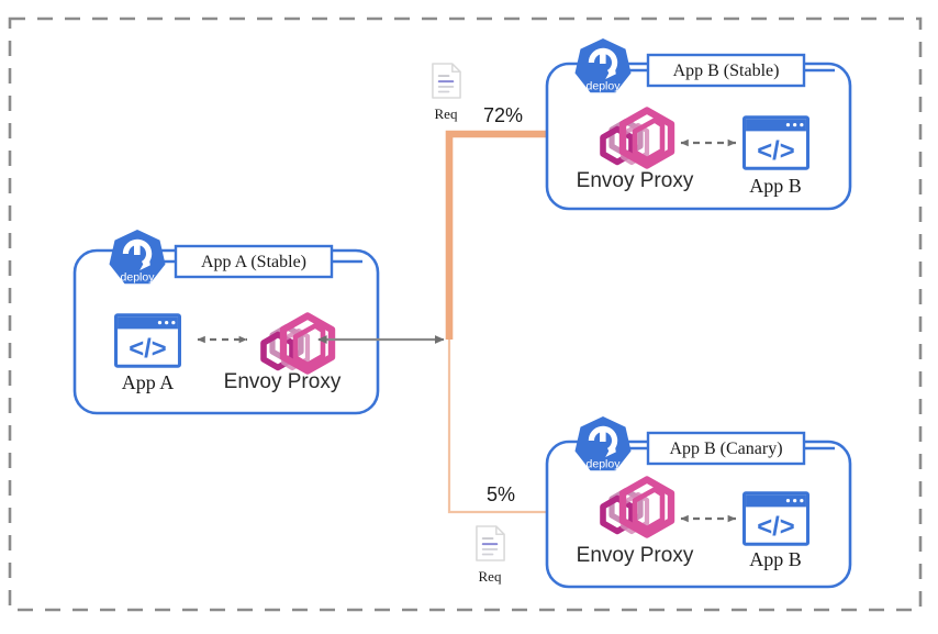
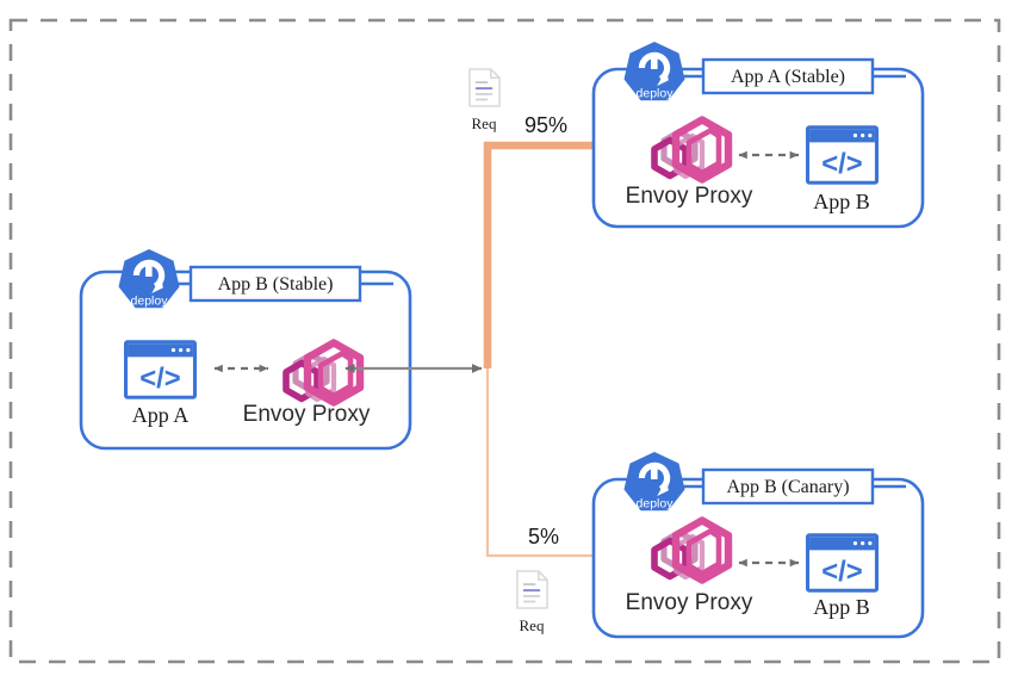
- App A (Stable)
+ App B (Stable)
  App A
  Envoy Proxy
- 72%
+ 95%
  5%
  Req
  Req
- App B (Stable)
+ App A (Stable)
  Envoy Proxy
  App B
  App B (Canary)
  Envoy Proxy
  App B
